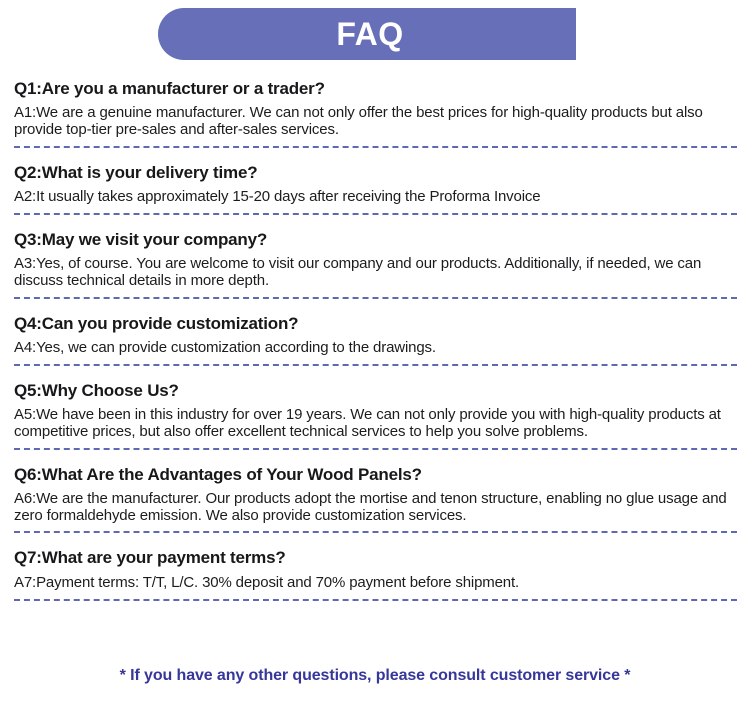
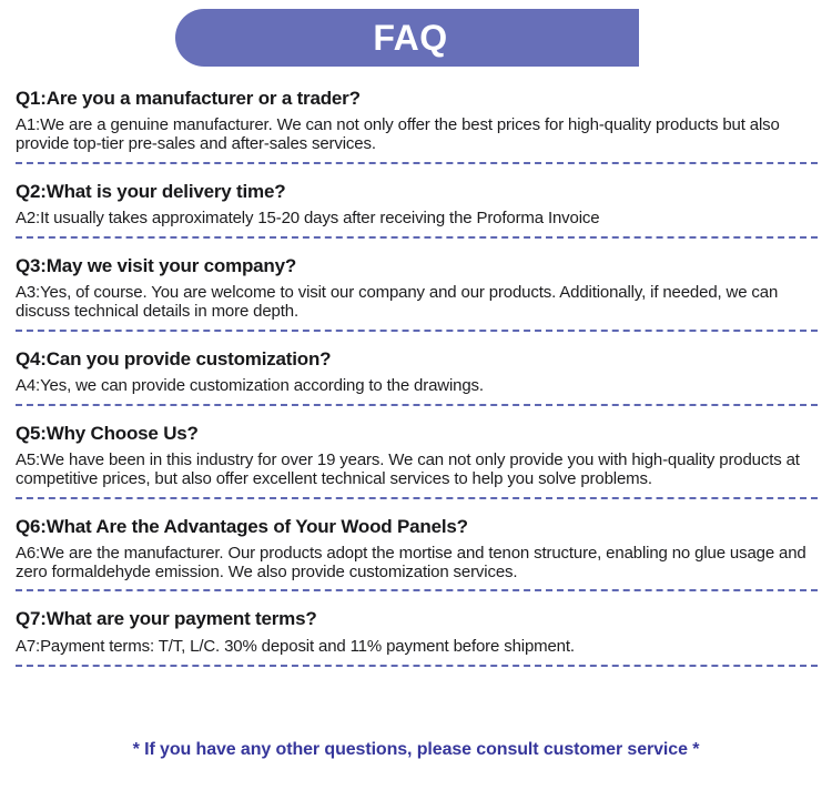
  FAQ
  Q1:Are you a manufacturer or a trader?
  A1:We are a genuine manufacturer. We can not only offer the best prices for high-quality products but also provide top-tier pre-sales and after-sales services.
  Q2:What is your delivery time?
  A2:It usually takes approximately 15-20 days after receiving the Proforma Invoice
  Q3:May we visit your company?
  A3:Yes, of course. You are welcome to visit our company and our products. Additionally, if needed, we can discuss technical details in more depth.
  Q4:Can you provide customization?
  A4:Yes, we can provide customization according to the drawings.
  Q5:Why Choose Us?
  A5:We have been in this industry for over 19 years. We can not only provide you with high-quality products at competitive prices, but also offer excellent technical services to help you solve problems.
  Q6:What Are the Advantages of Your Wood Panels?
  A6:We are the manufacturer. Our products adopt the mortise and tenon structure, enabling no glue usage and zero formaldehyde emission. We also provide customization services.
  Q7:What are your payment terms?
- A7:Payment terms: T/T, L/C. 30% deposit and 70% payment before shipment.
+ A7:Payment terms: T/T, L/C. 30% deposit and 11% payment before shipment.
  * If you have any other questions, please consult customer service *
